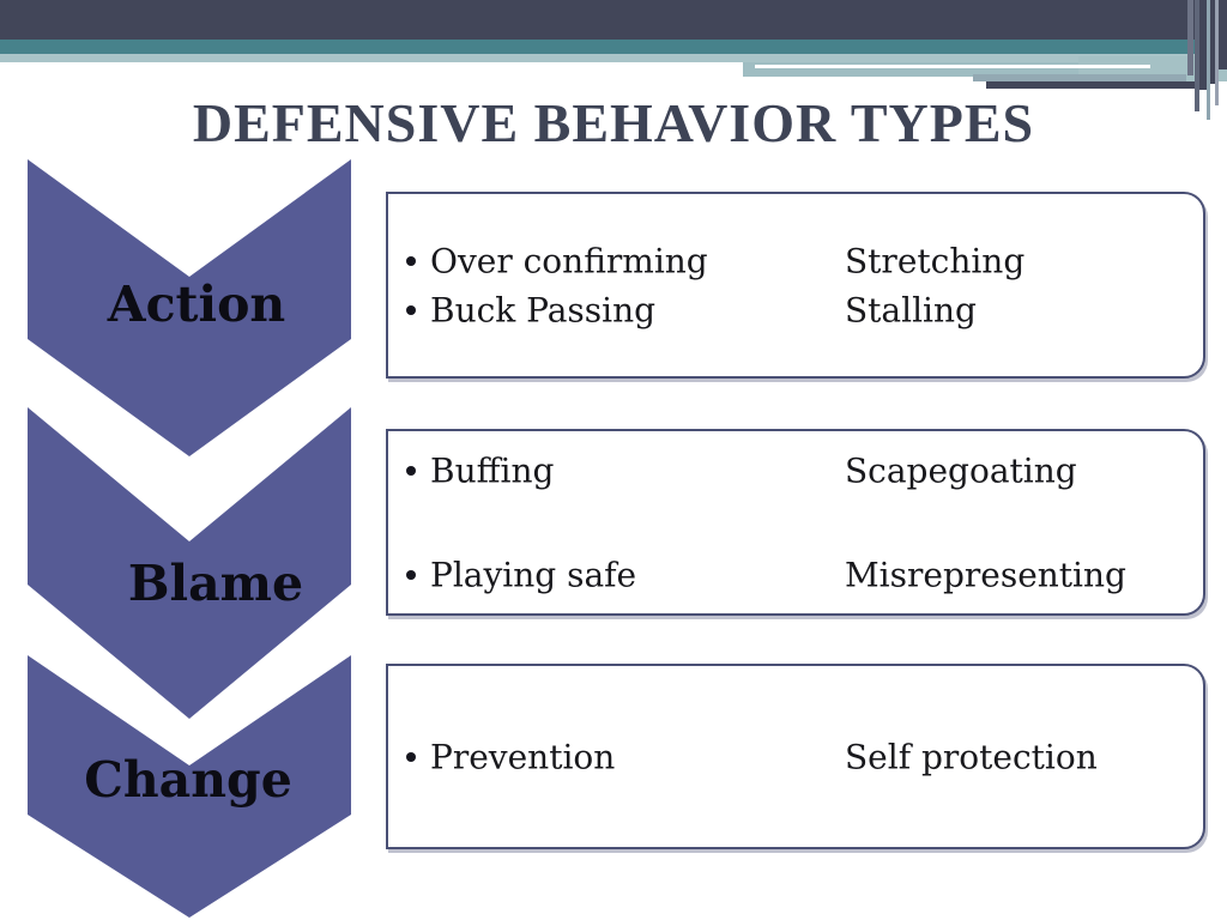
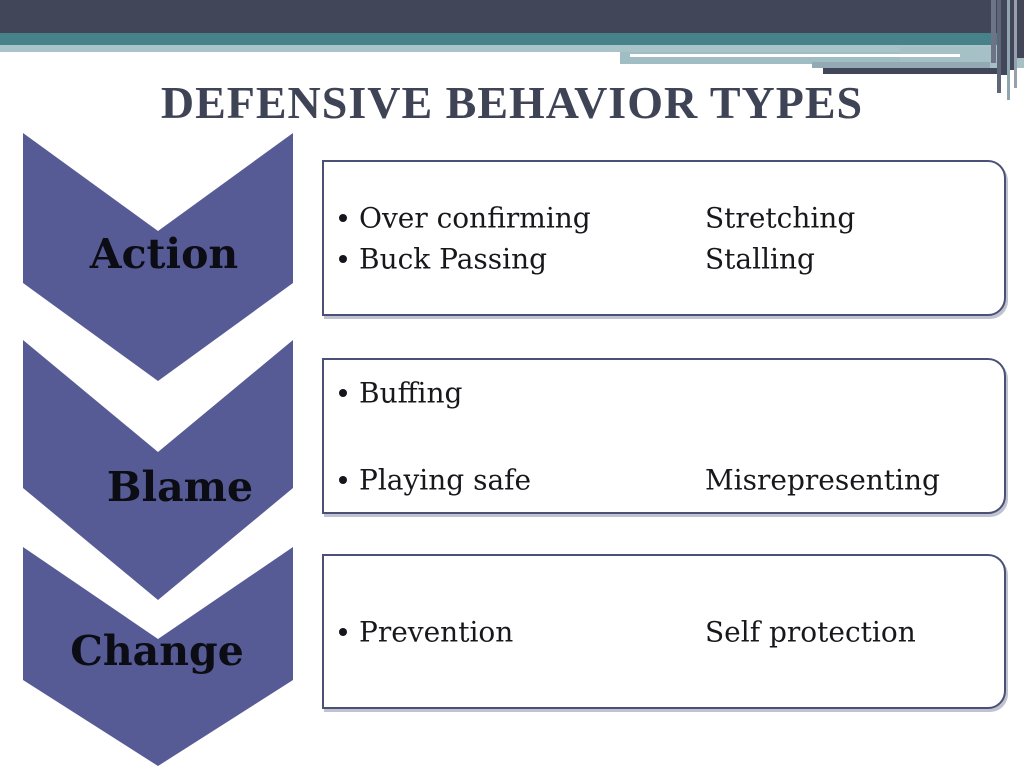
  DEFENSIVE BEHAVIOR TYPES
  Action
  Blame
  Change
  Over confirming
  Stretching
  Buck Passing
  Stalling
  Buffing
- Scapegoating
  Playing safe
  Misrepresenting
  Prevention
  Self protection
